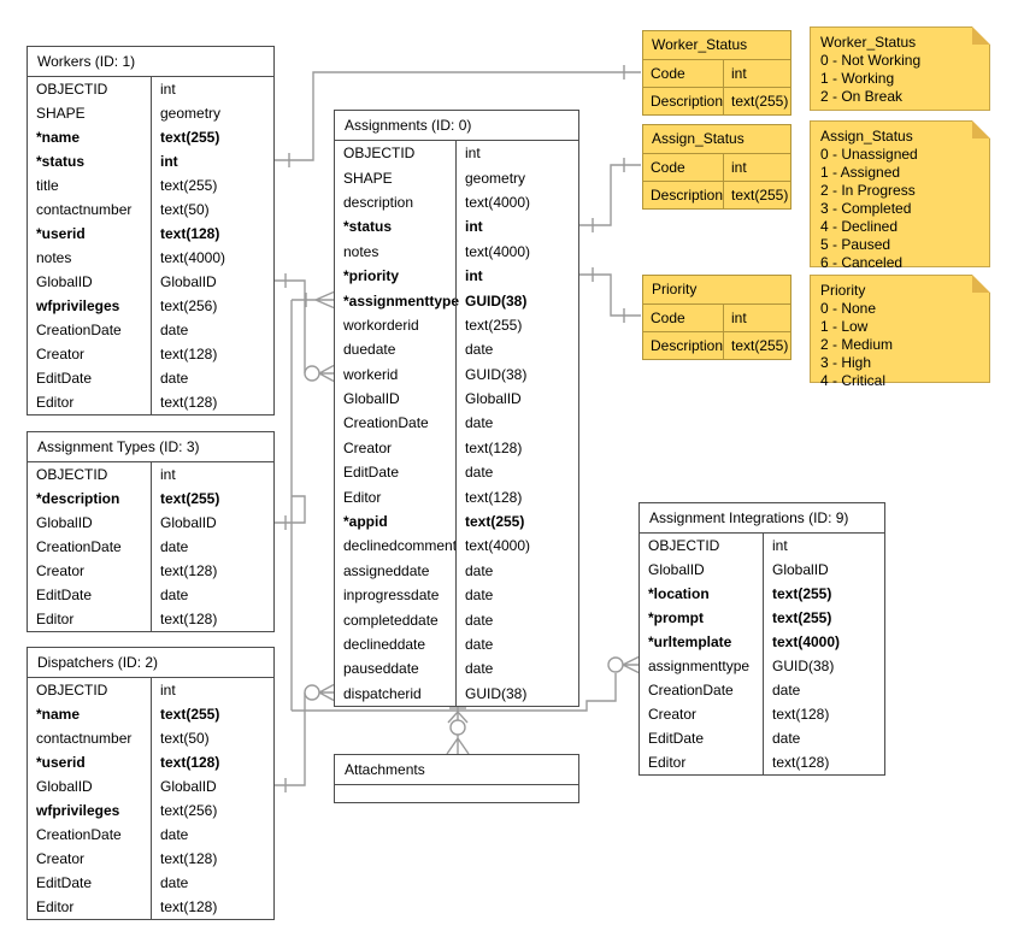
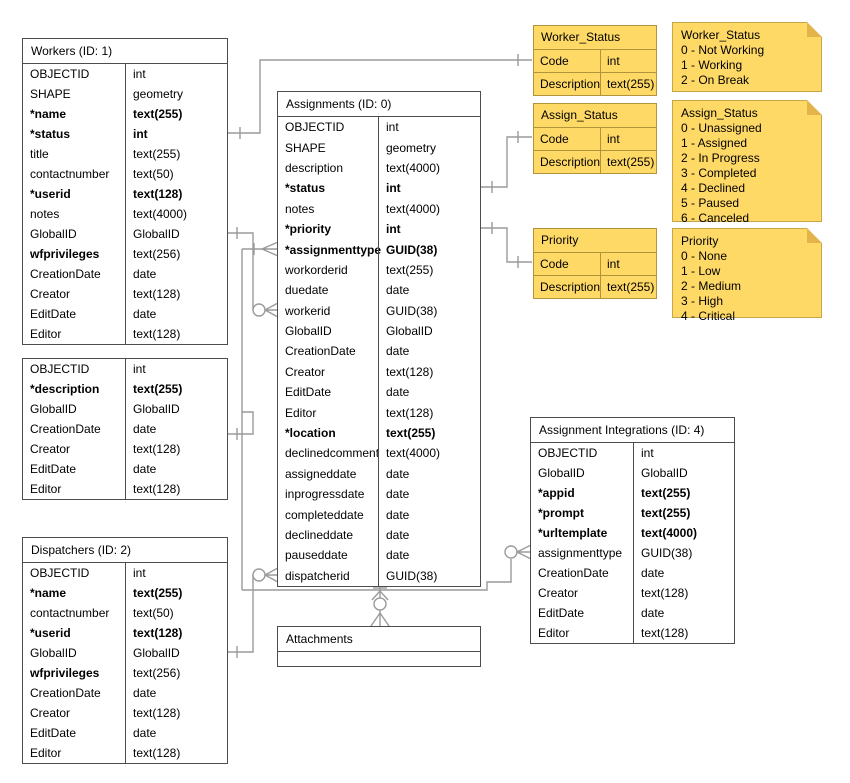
  Workers (ID: 1)
  OBJECTID
  int
  SHAPE
  geometry
  *name
  text(255)
  *status
  int
  title
  text(255)
  contactnumber
  text(50)
  *userid
  text(128)
  notes
  text(4000)
  GlobalID
  GlobalID
  wfprivileges
  text(256)
  CreationDate
  date
  Creator
  text(128)
  EditDate
  date
  Editor
  text(128)
- Assignment Types (ID: 3)
  OBJECTID
  int
  *description
  text(255)
  GlobalID
  GlobalID
  CreationDate
  date
  Creator
  text(128)
  EditDate
  date
  Editor
  text(128)
  Dispatchers (ID: 2)
  OBJECTID
  int
  *name
  text(255)
  contactnumber
  text(50)
  *userid
  text(128)
  GlobalID
  GlobalID
  wfprivileges
  text(256)
  CreationDate
  date
  Creator
  text(128)
  EditDate
  date
  Editor
  text(128)
  Assignments (ID: 0)
  OBJECTID
  int
  SHAPE
  geometry
  description
  text(4000)
  *status
  int
  notes
  text(4000)
  *priority
  int
  *assignmenttype
  GUID(38)
  workorderid
  text(255)
  duedate
  date
  workerid
  GUID(38)
  GlobalID
  GlobalID
  CreationDate
  date
  Creator
  text(128)
  EditDate
  date
  Editor
  text(128)
- *appid
+ *location
  text(255)
  declinedcomment
  text(4000)
  assigneddate
  date
  inprogressdate
  date
  completeddate
  date
  declineddate
  date
  pauseddate
  date
  dispatcherid
  GUID(38)
- Assignment Integrations (ID: 9)
+ Assignment Integrations (ID: 4)
  OBJECTID
  int
  GlobalID
  GlobalID
- *location
+ *appid
  text(255)
  *prompt
  text(255)
  *urltemplate
  text(4000)
  assignmenttype
  GUID(38)
  CreationDate
  date
  Creator
  text(128)
  EditDate
  date
  Editor
  text(128)
  Attachments
  Worker_Status
  Code
  int
  Description
  text(255)
  Assign_Status
  Code
  int
  Description
  text(255)
  Priority
  Code
  int
  Description
  text(255)
  Worker_Status
  0 - Not Working
  1 - Working
  2 - On Break
  Assign_Status
  0 - Unassigned
  1 - Assigned
  2 - In Progress
  3 - Completed
  4 - Declined
  5 - Paused
  6 - Canceled
  Priority
  0 - None
  1 - Low
  2 - Medium
  3 - High
  4 - Critical
